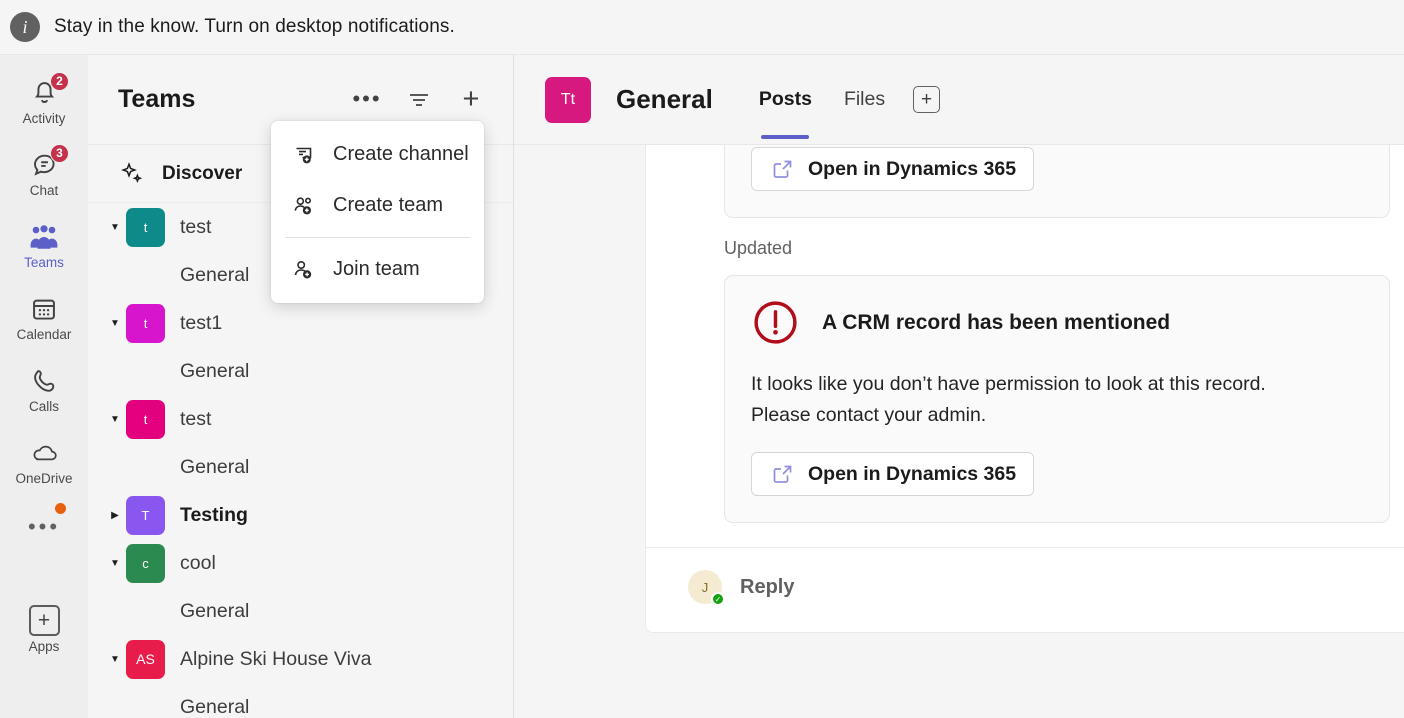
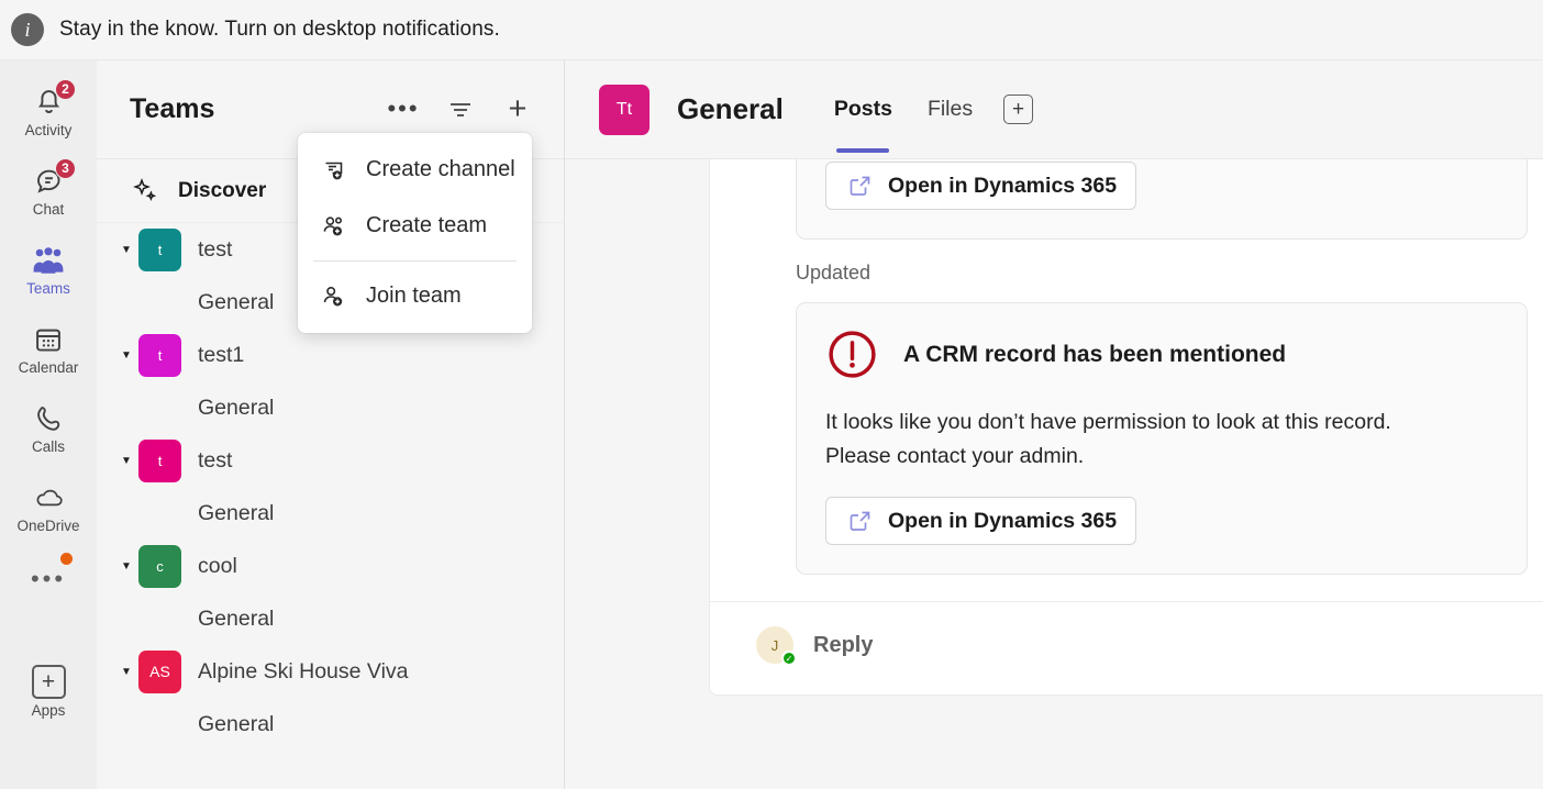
  i
  Stay in the know. Turn on desktop notifications.
  2
  Activity
  3
  Chat
  Teams
  Calendar
  Calls
  OneDrive
  •••
  +
  Apps
  Teams
  •••
  +
  Discover
  ▼
  t
  test
  General
  ▼
  t
  test1
  General
  ▼
  t
  test
  General
- ▶
- T
- Testing
  ▼
  c
  cool
  General
  ▼
  AS
  Alpine Ski House Viva
  General
  Create channel
  Create team
  Join team
  Tt
  General
  Posts
  Files
  +
  Open in Dynamics 365
  Updated
  A CRM record has been mentioned
  It looks like you don’t have permission to look at this record.
  Please contact your admin.
  Open in Dynamics 365
  J
  ✓
  Reply
